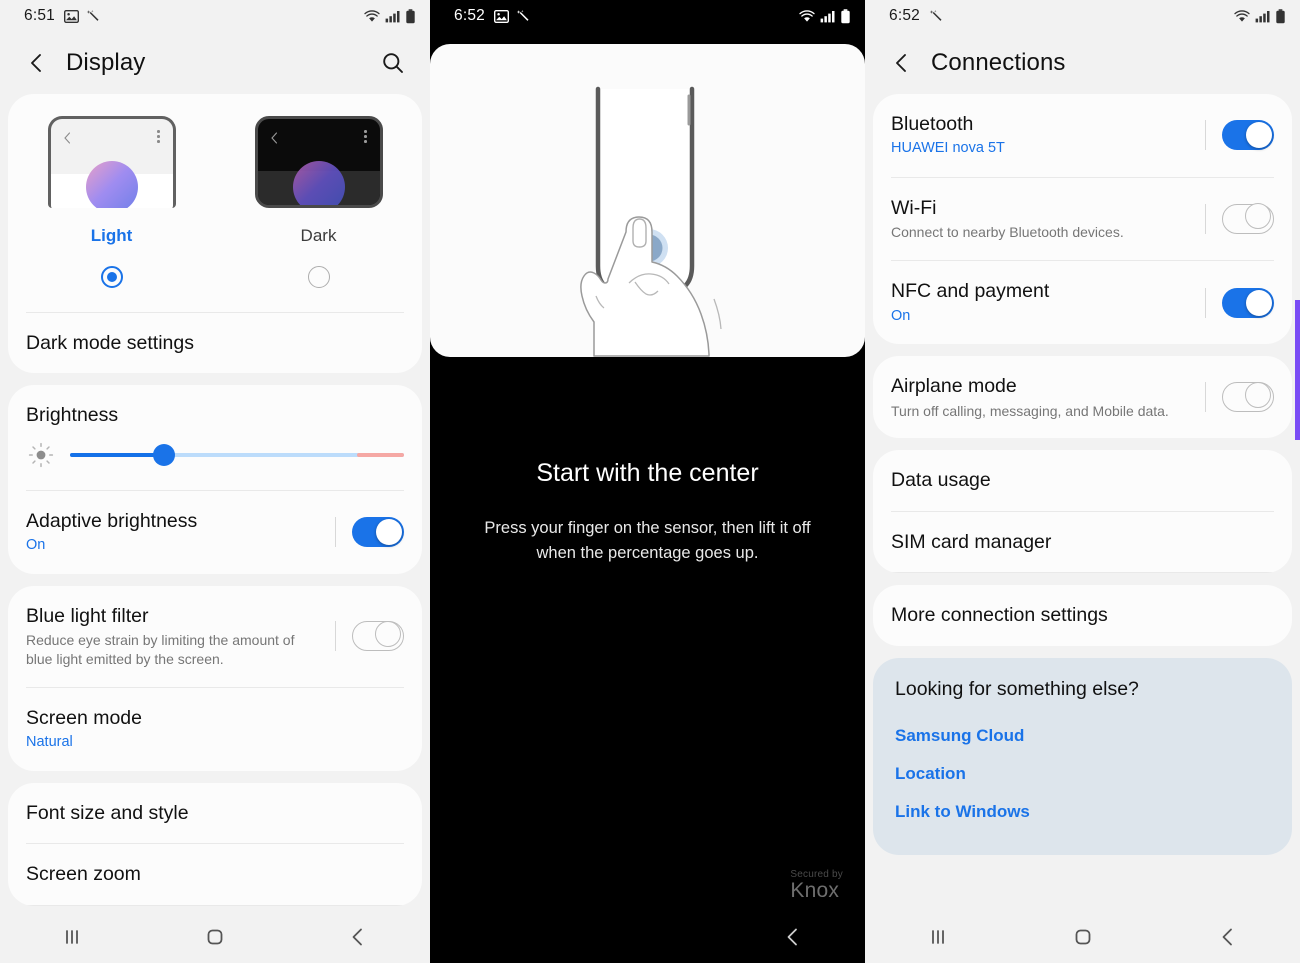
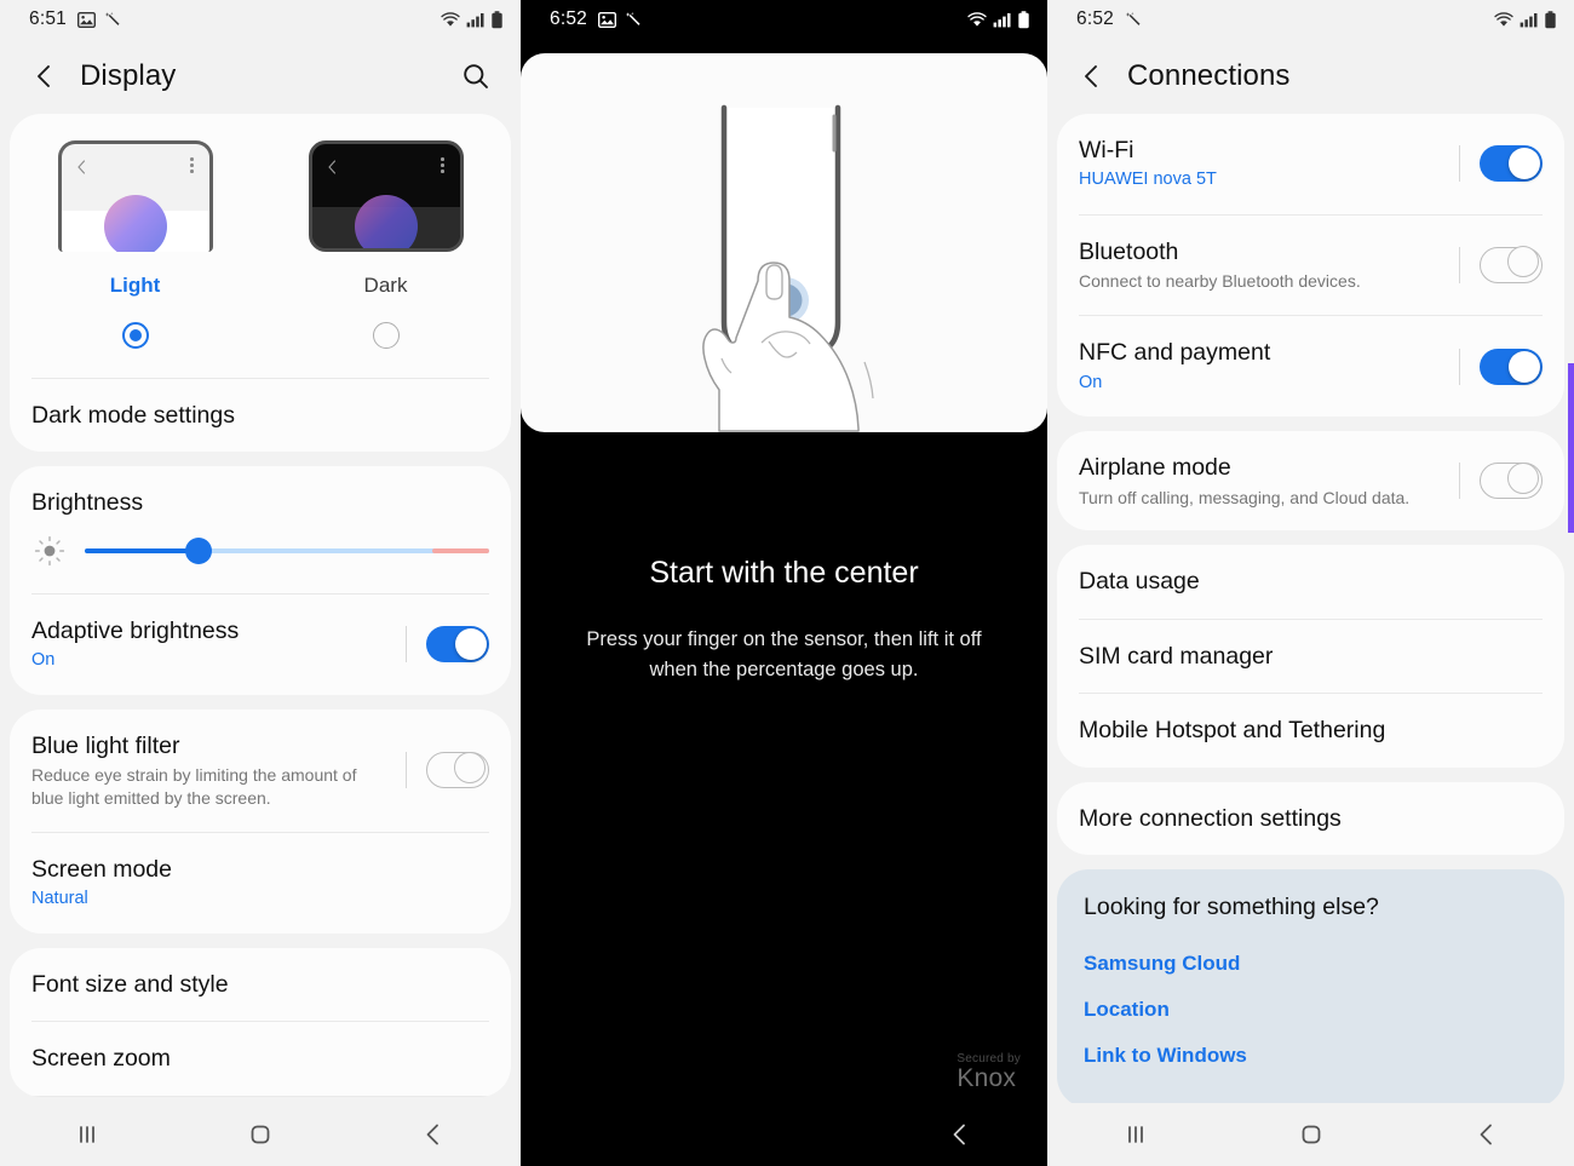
  6:51
  Display
  Light
  Dark
  Dark mode settings
  Brightness
  Adaptive brightness
  On
  Blue light filter
  Reduce eye strain by limiting the amount of blue light emitted by the screen.
  Screen mode
  Natural
  Font size and style
  Screen zoom
  6:52
  Start with the center
  Press your finger on the sensor, then lift it off when the percentage goes up.
  Secured by
  Knox
  6:52
  Connections
- Bluetooth
+ Wi-Fi
  HUAWEI nova 5T
- Wi-Fi
+ Bluetooth
  Connect to nearby Bluetooth devices.
  NFC and payment
  On
  Airplane mode
- Turn off calling, messaging, and Mobile data.
+ Turn off calling, messaging, and Cloud data.
  Data usage
  SIM card manager
+ Mobile Hotspot and Tethering
  More connection settings
  Looking for something else?
  Samsung Cloud
  Location
  Link to Windows
